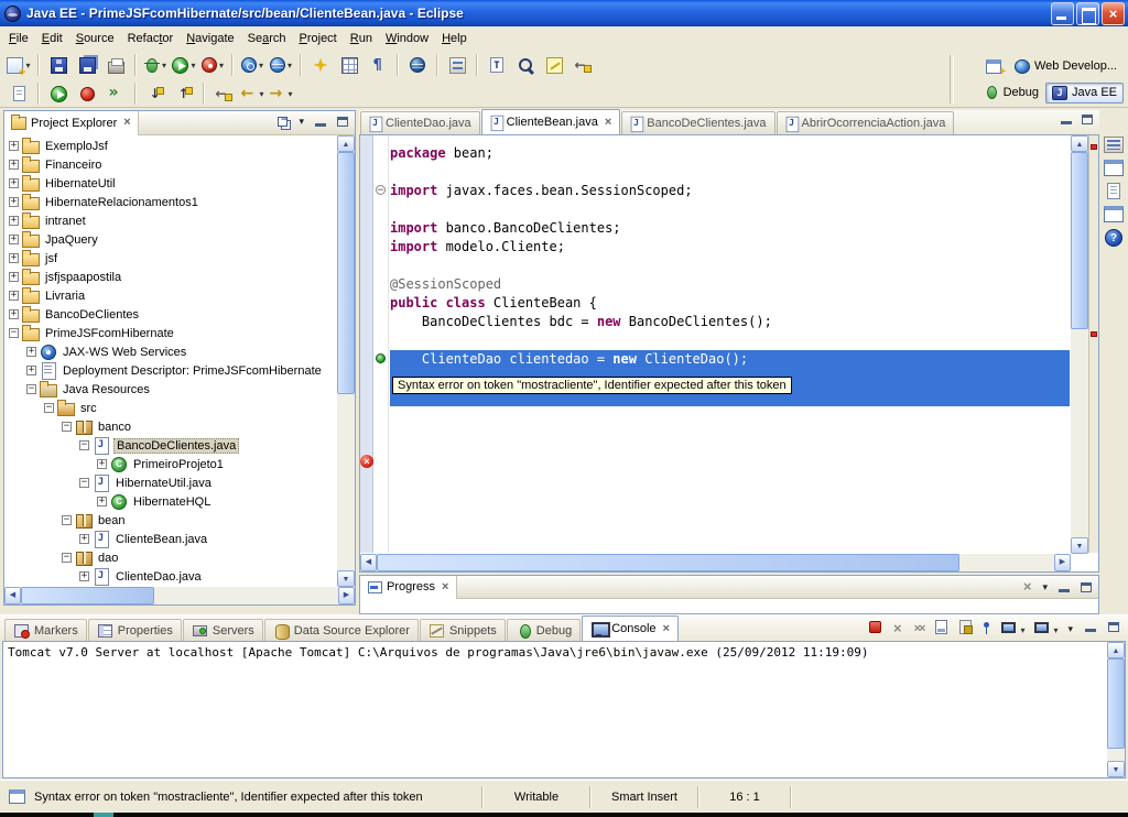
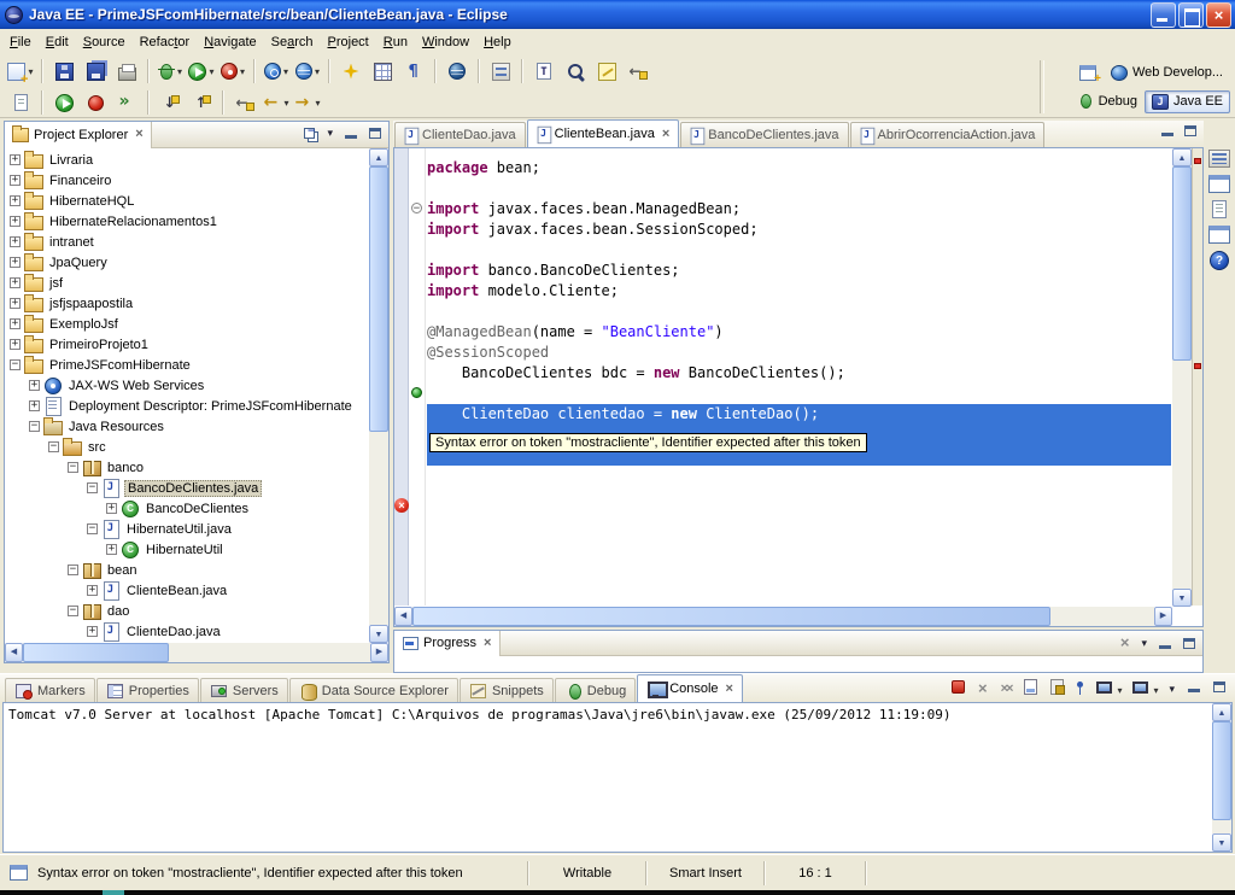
  Java EE - PrimeJSFcomHibernate/src/bean/ClienteBean.java - Eclipse
  ×
  File
  Edit
  Source
  Refactor
  Navigate
  Search
  Project
  Run
  Window
  Help
  ▾
  ▾
  ▾
  ▾
  ▾
  ▾
  ▾
  ▾
  Web Develop...
  Debug
  Java EE
  Project Explorer
  ×
  +
- ExemploJsf
+ Livraria
  +
  Financeiro
  +
- HibernateUtil
+ HibernateHQL
  +
  HibernateRelacionamentos1
  +
  intranet
  +
  JpaQuery
  +
  jsf
  +
  jsfjspaapostila
  +
- Livraria
+ ExemploJsf
  +
- BancoDeClientes
+ PrimeiroProjeto1
  −
  PrimeJSFcomHibernate
  +
  JAX-WS Web Services
  +
  Deployment Descriptor: PrimeJSFcomHibernate
  −
  Java Resources
  −
  src
  −
  banco
  −
  BancoDeClientes.java
  +
- PrimeiroProjeto1
+ BancoDeClientes
  −
  HibernateUtil.java
  +
- HibernateHQL
+ HibernateUtil
  −
  bean
  +
  ClienteBean.java
  −
  dao
  +
  ClienteDao.java
  ClienteDao.java
  ClienteBean.java
  ×
  BancoDeClientes.java
  AbrirOcorrenciaAction.java
  ×
  −
  package bean;
+ import javax.faces.bean.ManagedBean;
  import javax.faces.bean.SessionScoped;
  import banco.BancoDeClientes;
  import modelo.Cliente;
+ @ManagedBean(name = "BeanCliente")
  @SessionScoped
- public class ClienteBean {
  BancoDeClientes bdc = new BancoDeClientes();
  ClienteDao clientedao = new ClienteDao();
  Syntax error on token "mostracliente", Identifier expected after this token
  Progress
  ×
  ?
  Markers
  Properties
  Servers
  Data Source Explorer
  Snippets
  Debug
  Console
  ×
  ▾
  ▾
  Tomcat v7.0 Server at localhost [Apache Tomcat] C:\Arquivos de programas\Java\jre6\bin\javaw.exe (25/09/2012 11:19:09)
  Syntax error on token "mostracliente", Identifier expected after this token
  Writable
  Smart Insert
  16 : 1
